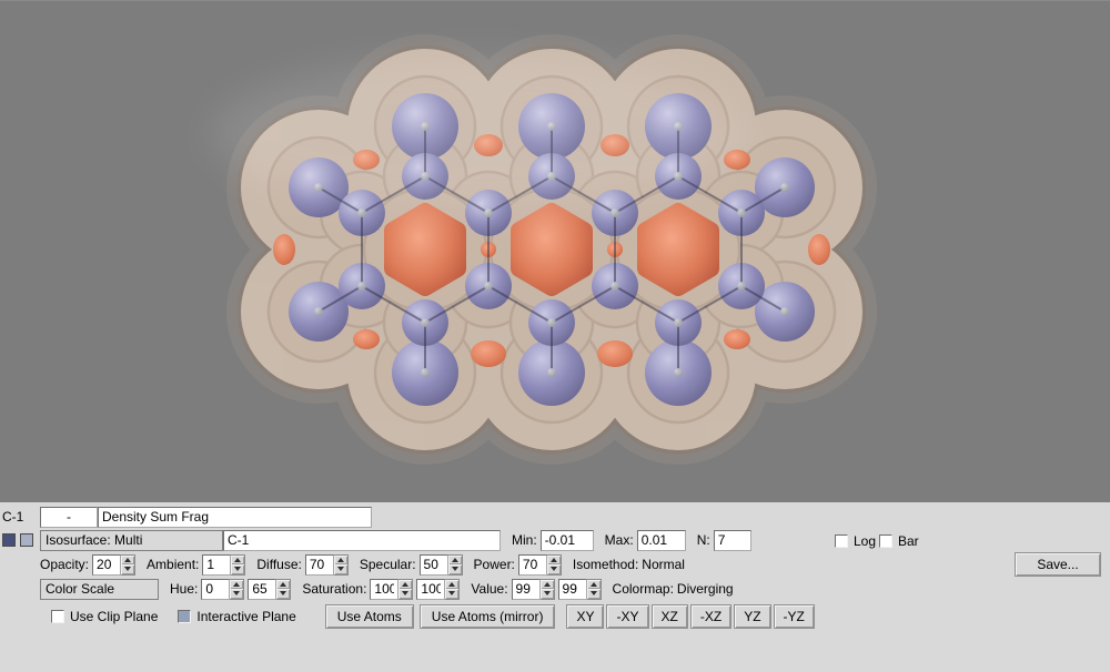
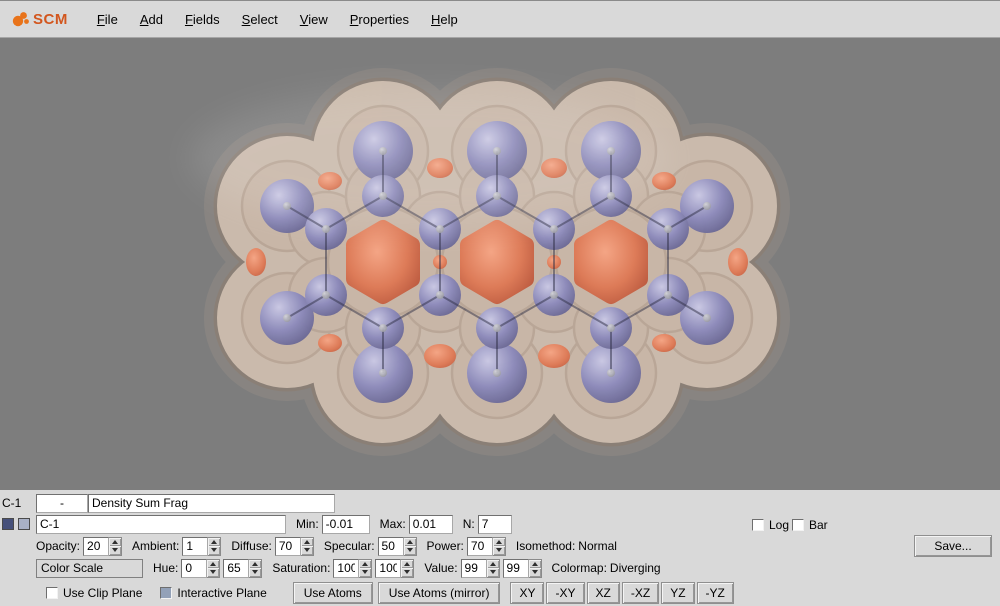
+ SCM
+ File
+ Add
+ Fields
+ Select
+ View
+ Properties
+ Help
  C-1
  -
  Density Sum Frag
- Isosurface: Multi
  C-1
  Min:
  -0.01
  Max:
  0.01
  N:
  7
  Log
  Bar
  Opacity:
  20
  Ambient:
  1
  Diffuse:
  70
  Specular:
  50
  Power:
  70
  Isomethod:
  Normal
  Save...
  Color Scale
  Hue:
  0
  65
  Saturation:
  100
  100
  Value:
  99
  99
  Colormap:
  Diverging
  Use Clip Plane
  Interactive Plane
  Use Atoms
  Use Atoms (mirror)
  XY
  -XY
  XZ
  -XZ
  YZ
  -YZ
